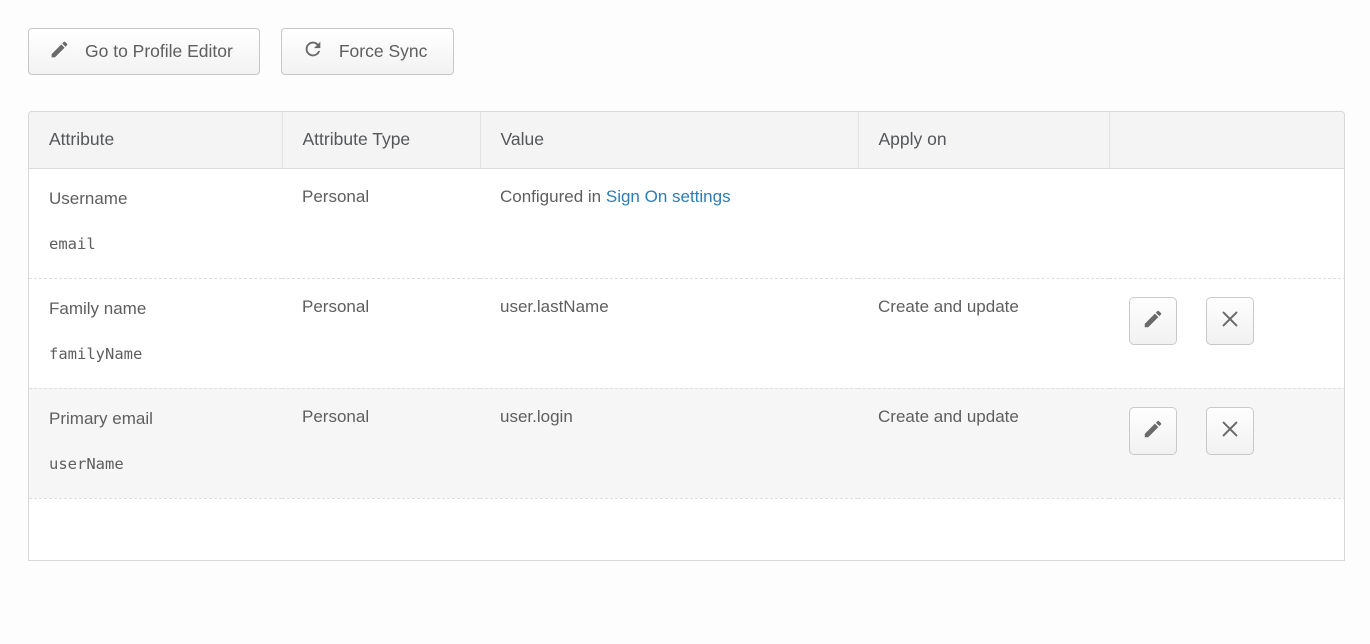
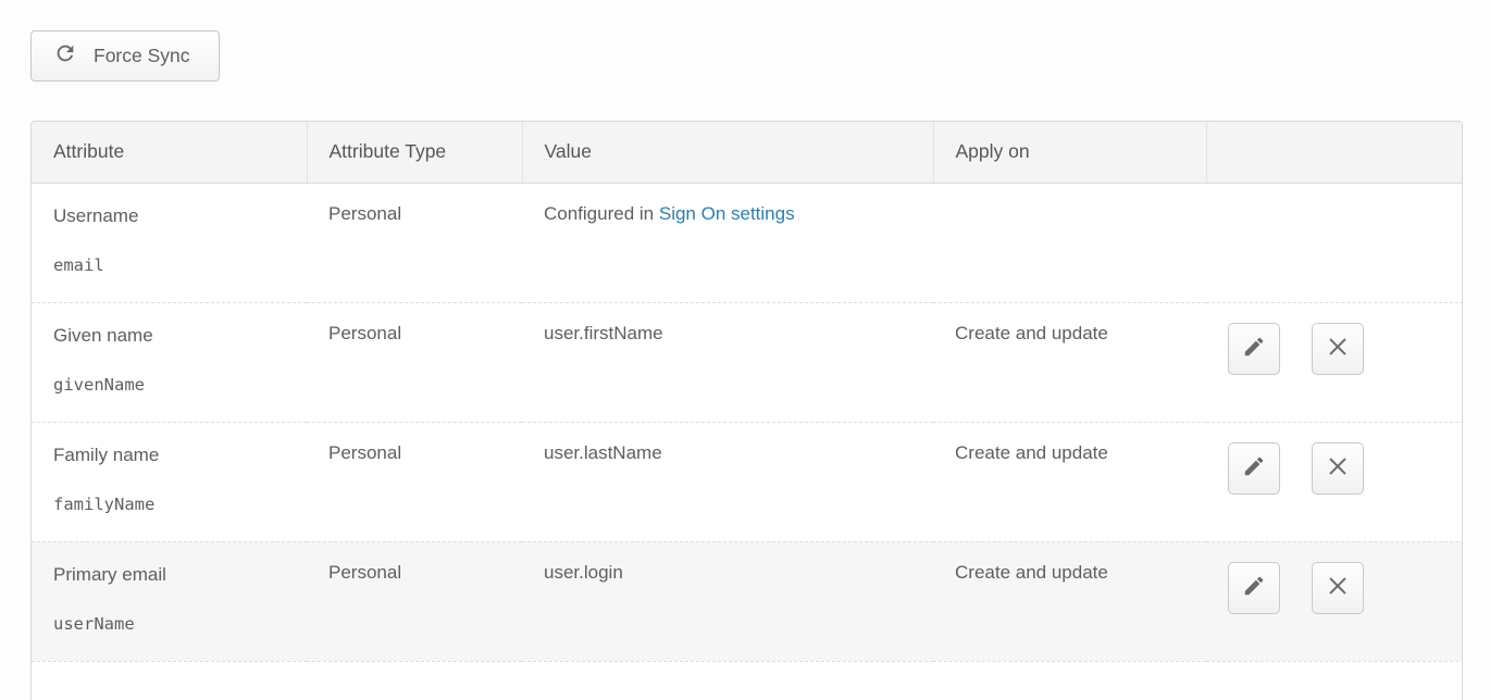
- Go to Profile Editor
  Force Sync
  Attribute	Attribute Type	Value	Apply on
  Username email	Personal	Configured in Sign On settings
+ Given name givenName	Personal	user.firstName	Create and update
  Family name familyName	Personal	user.lastName	Create and update
  Primary email userName	Personal	user.login	Create and update
